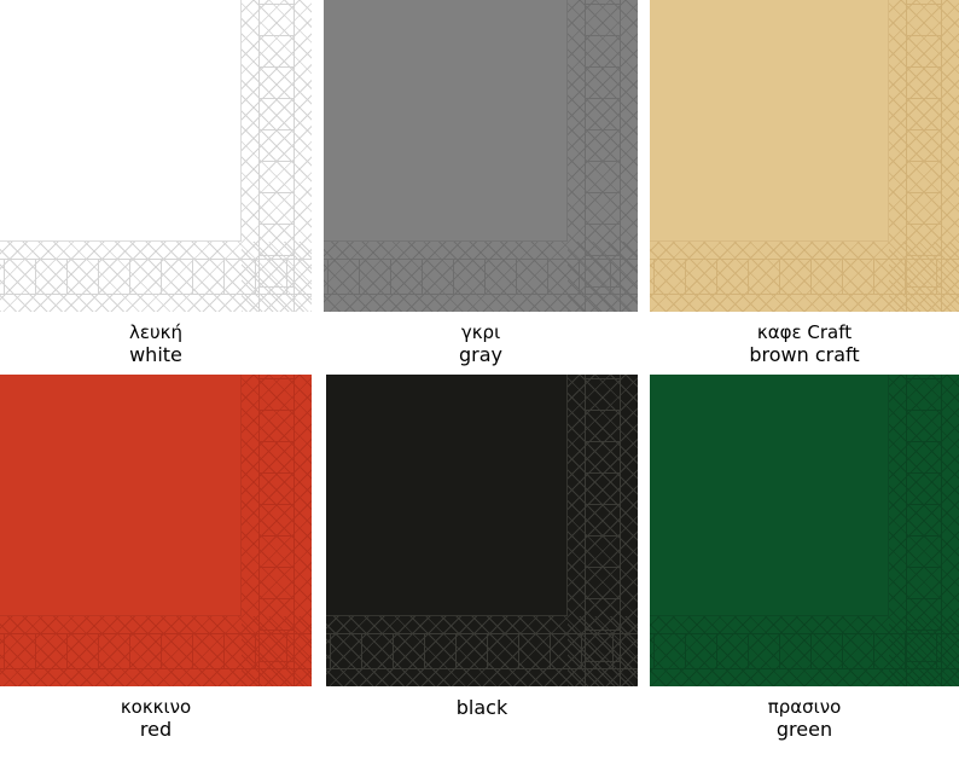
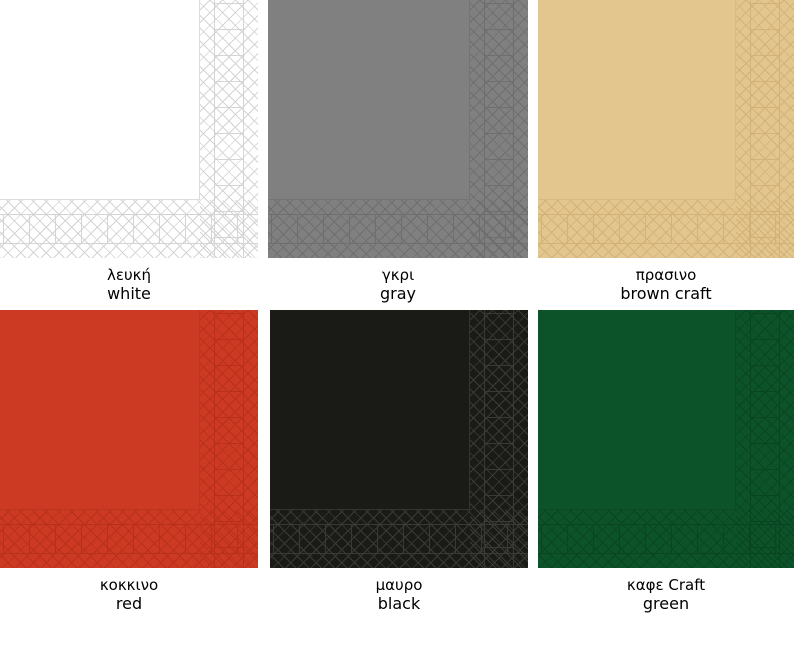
  λευκή
  white
  γκρι
  gray
- καφε Craft
+ πρασινο
  brown craft
  κοκκινο
  red
+ μαυρο
  black
- πρασινο
+ καφε Craft
  green
